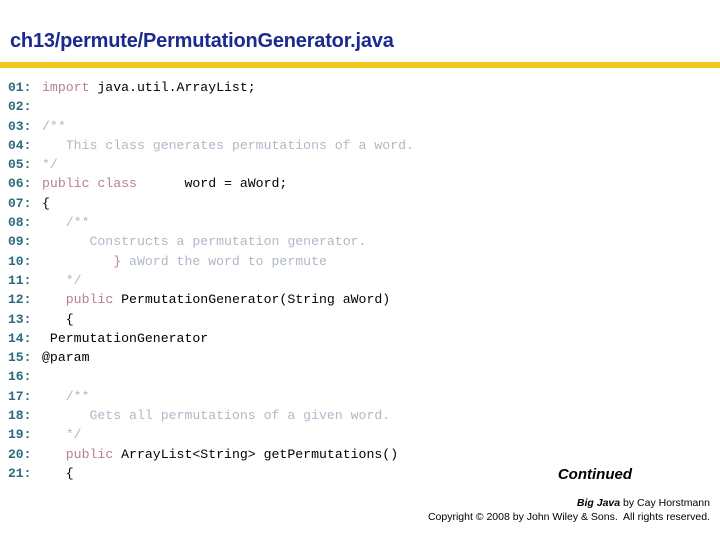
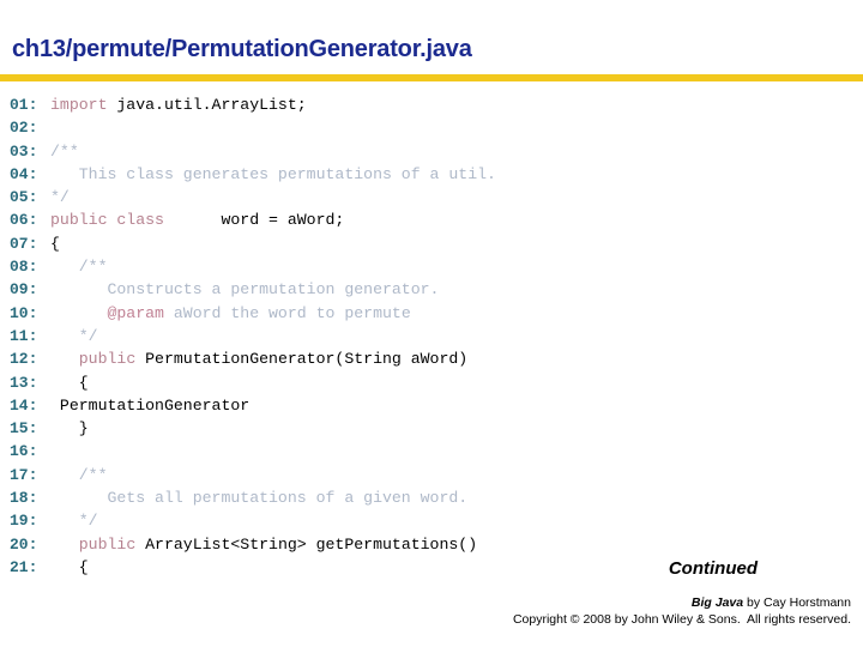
  ch13/permute/PermutationGenerator.java
  01: import java.util.ArrayList;
  02:
  03: /**
- 04: This class generates permutations of a word.
+ 04: This class generates permutations of a util.
  05: */
  06: public class word = aWord;
  07: {
  08: /**
  09: Constructs a permutation generator.
- 10: } aWord the word to permute
+ 10: @param aWord the word to permute
  11: */
  12: public PermutationGenerator(String aWord)
  13: {
  14: PermutationGenerator
- 15: @param
+ 15: }
  16:
  17: /**
  18: Gets all permutations of a given word.
  19: */
  20: public ArrayList<String> getPermutations()
  21: {
  Continued
  Big Java by Cay Horstmann
  Copyright © 2008 by John Wiley & Sons. All rights reserved.
